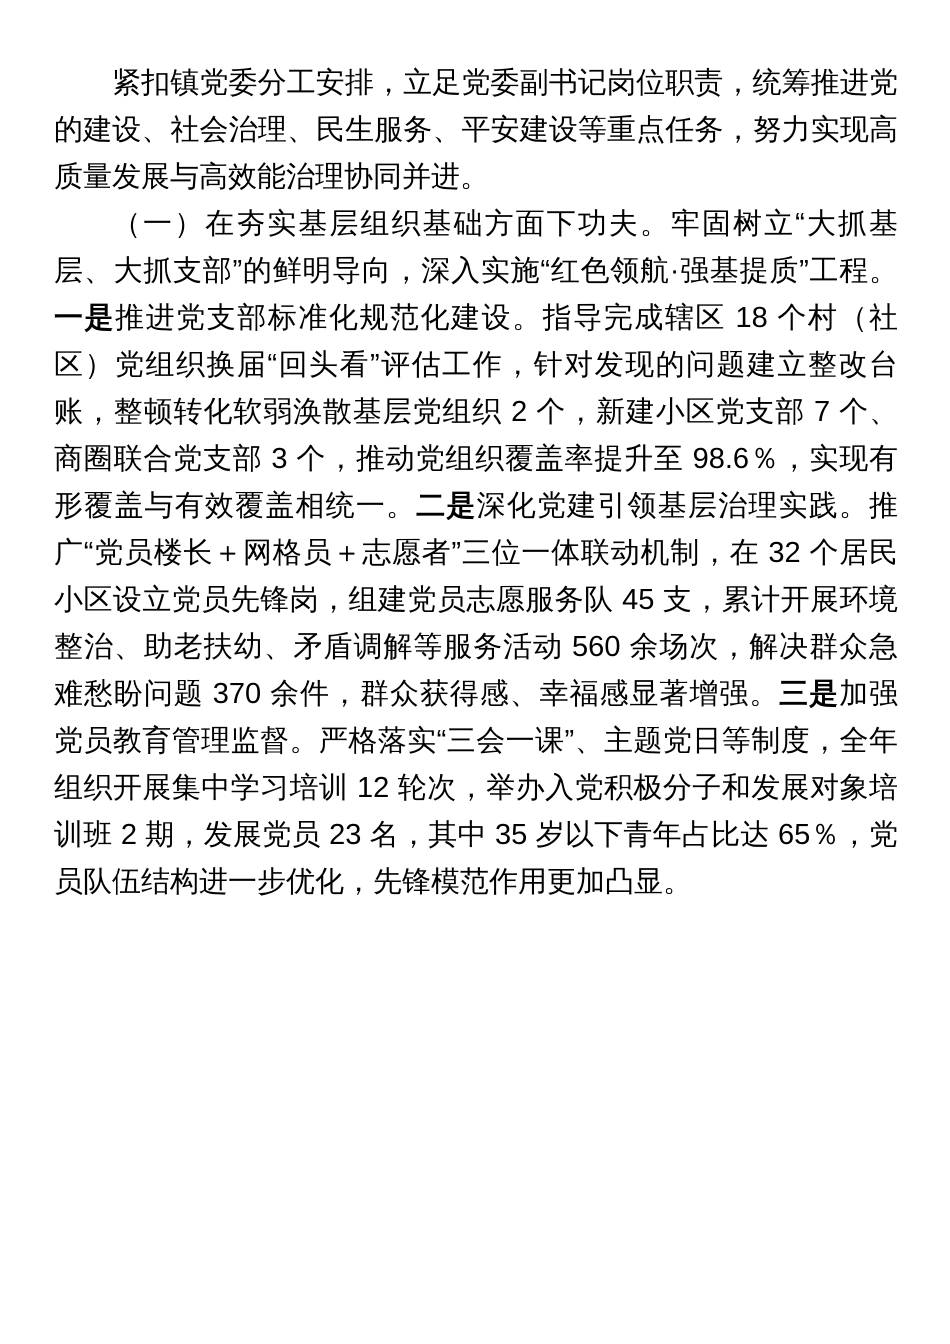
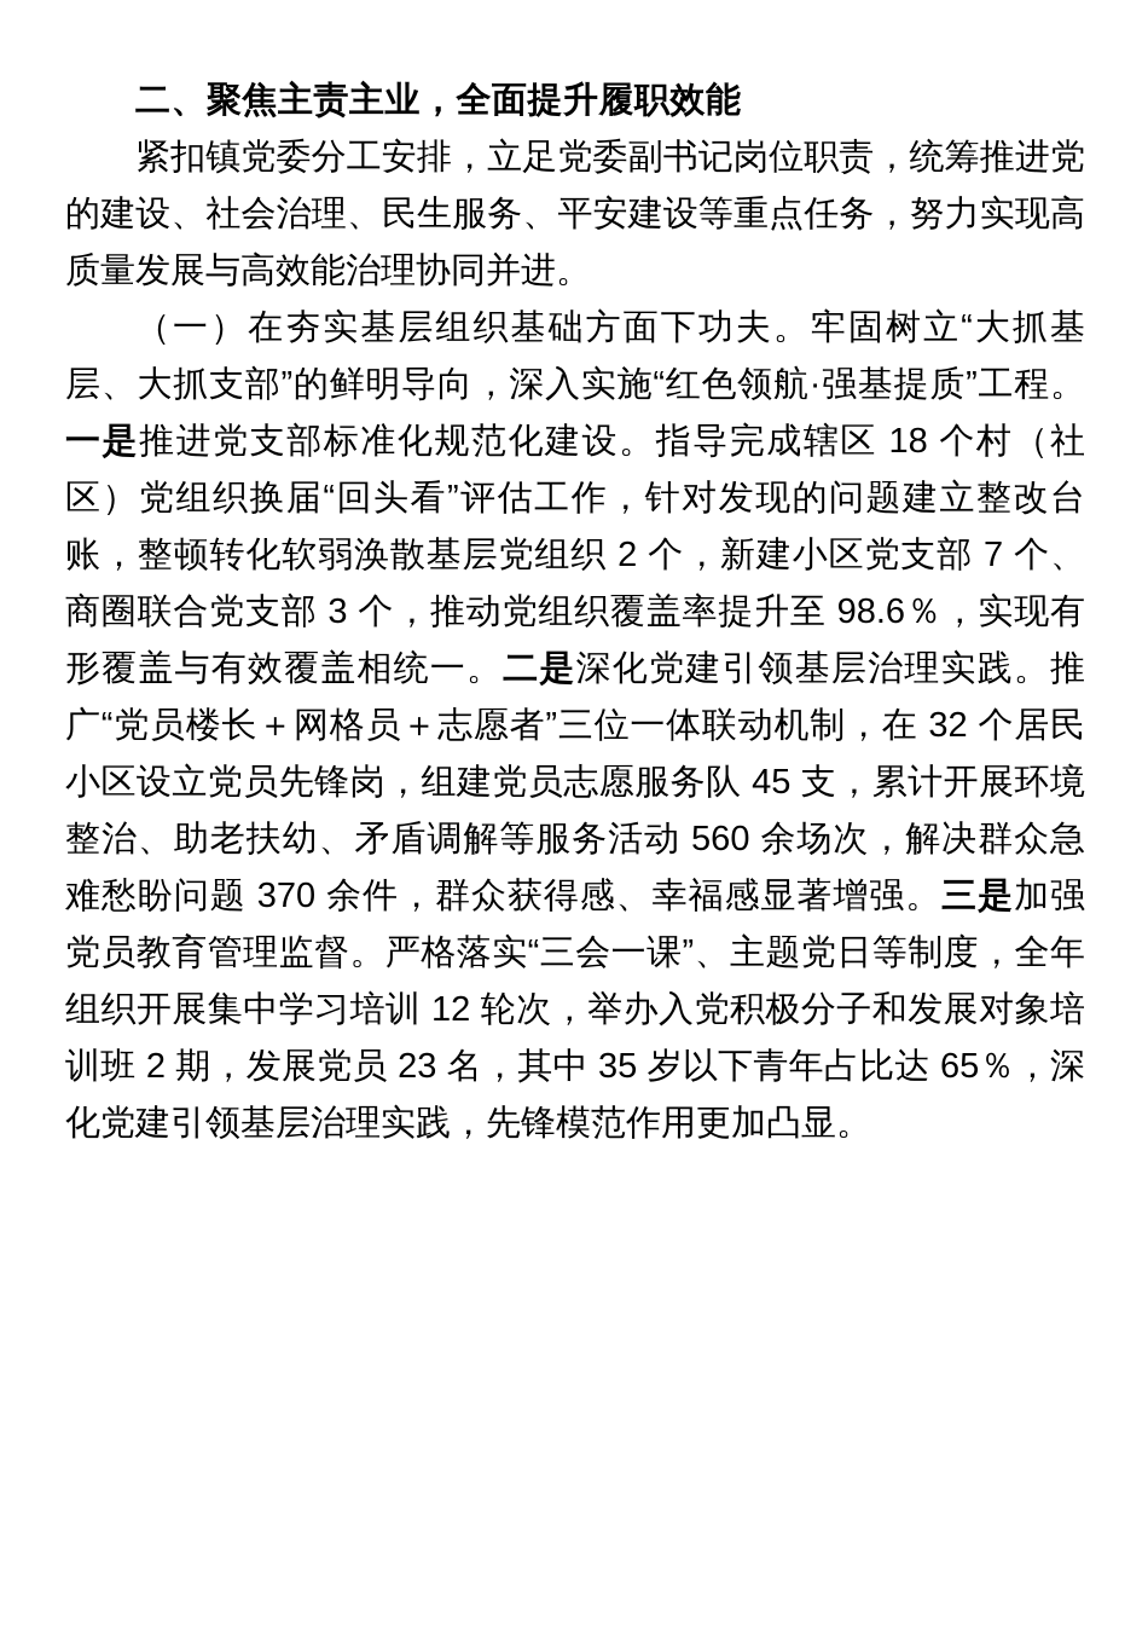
+ 二、聚焦主责主业，全面提升履职效能
  紧扣镇党委分工安排，立足党委副书记岗位职责，统筹推进党的建设、社会治理、民生服务、平安建设等重点任务，努力实现高质量发展与高效能治理协同并进。
- （一）在夯实基层组织基础方面下功夫。牢固树立“大抓基层、大抓支部”的鲜明导向，深入实施“红色领航·强基提质”工程。一是推进党支部标准化规范化建设。指导完成辖区 18 个村（社区）党组织换届“回头看”评估工作，针对发现的问题建立整改台账，整顿转化软弱涣散基层党组织 2 个，新建小区党支部 7 个、商圈联合党支部 3 个，推动党组织覆盖率提升至 98.6％，实现有形覆盖与有效覆盖相统一。二是深化党建引领基层治理实践。推广“党员楼长＋网格员＋志愿者”三位一体联动机制，在 32 个居民小区设立党员先锋岗，组建党员志愿服务队 45 支，累计开展环境整治、助老扶幼、矛盾调解等服务活动 560 余场次，解决群众急难愁盼问题 370 余件，群众获得感、幸福感显著增强。三是加强党员教育管理监督。严格落实“三会一课”、主题党日等制度，全年组织开展集中学习培训 12 轮次，举办入党积极分子和发展对象培训班 2 期，发展党员 23 名，其中 35 岁以下青年占比达 65％，党员队伍结构进一步优化，先锋模范作用更加凸显。
+ （一）在夯实基层组织基础方面下功夫。牢固树立“大抓基层、大抓支部”的鲜明导向，深入实施“红色领航·强基提质”工程。一是推进党支部标准化规范化建设。指导完成辖区 18 个村（社区）党组织换届“回头看”评估工作，针对发现的问题建立整改台账，整顿转化软弱涣散基层党组织 2 个，新建小区党支部 7 个、商圈联合党支部 3 个，推动党组织覆盖率提升至 98.6％，实现有形覆盖与有效覆盖相统一。二是深化党建引领基层治理实践。推广“党员楼长＋网格员＋志愿者”三位一体联动机制，在 32 个居民小区设立党员先锋岗，组建党员志愿服务队 45 支，累计开展环境整治、助老扶幼、矛盾调解等服务活动 560 余场次，解决群众急难愁盼问题 370 余件，群众获得感、幸福感显著增强。三是加强党员教育管理监督。严格落实“三会一课”、主题党日等制度，全年组织开展集中学习培训 12 轮次，举办入党积极分子和发展对象培训班 2 期，发展党员 23 名，其中 35 岁以下青年占比达 65％，深化党建引领基层治理实践，先锋模范作用更加凸显。
